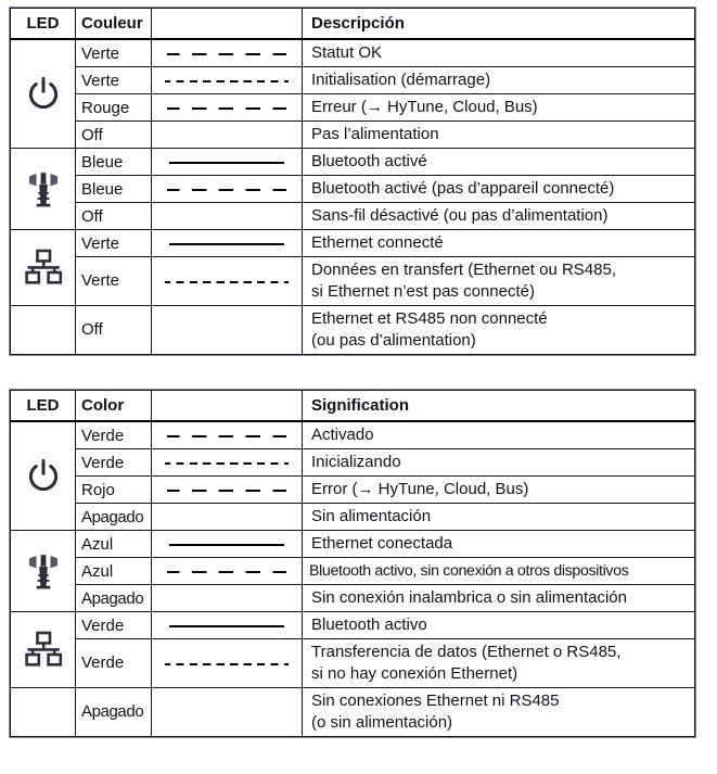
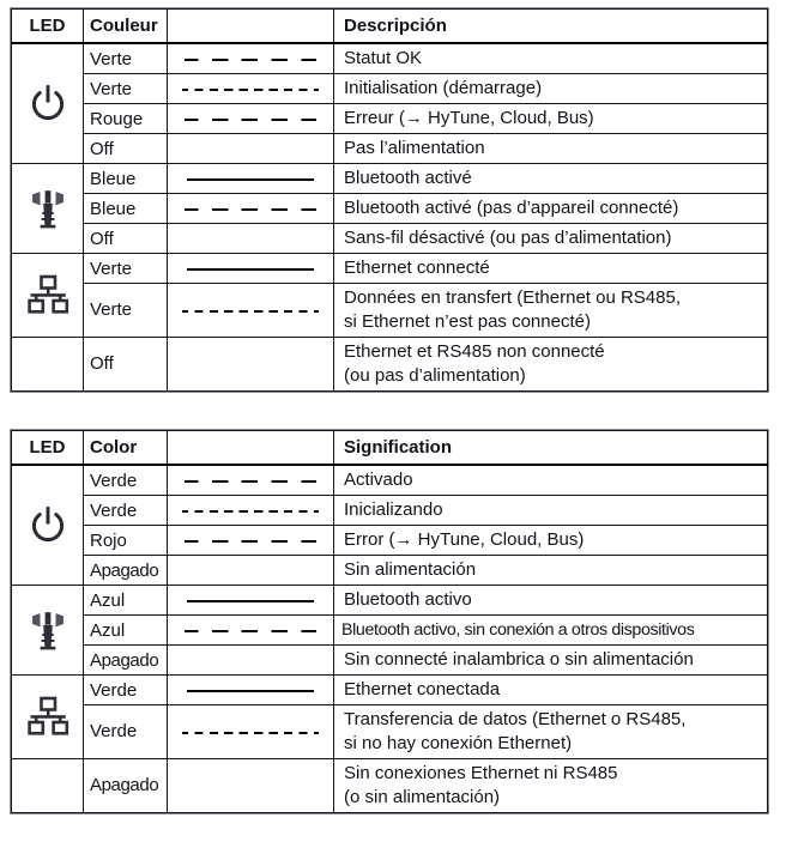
  LED	Couleur		Descripción
  	Verte		Statut OK
  Verte		Initialisation (démarrage)
  Rouge		Erreur (→ HyTune, Cloud, Bus)
  Off		Pas l’alimentation
  	Bleue		Bluetooth activé
  Bleue		Bluetooth activé (pas d’appareil connecté)
  Off		Sans-fil désactivé (ou pas d’alimentation)
  	Verte		Ethernet connecté
  Verte		Données en transfert (Ethernet ou RS485, si Ethernet n’est pas connecté)
  	Off		Ethernet et RS485 non connecté (ou pas d’alimentation)
  LED	Color		Signification
  	Verde		Activado
  Verde		Inicializando
  Rojo		Error (→ HyTune, Cloud, Bus)
  Apagado		Sin alimentación
- 	Azul		Ethernet conectada
+ 	Azul		Bluetooth activo
  Azul		Bluetooth activo, sin conexión a otros dispositivos
- Apagado		Sin conexión inalambrica o sin alimentación
+ Apagado		Sin connecté inalambrica o sin alimentación
- 	Verde		Bluetooth activo
+ 	Verde		Ethernet conectada
  Verde		Transferencia de datos (Ethernet o RS485, si no hay conexión Ethernet)
  	Apagado		Sin conexiones Ethernet ni RS485 (o sin alimentación)
